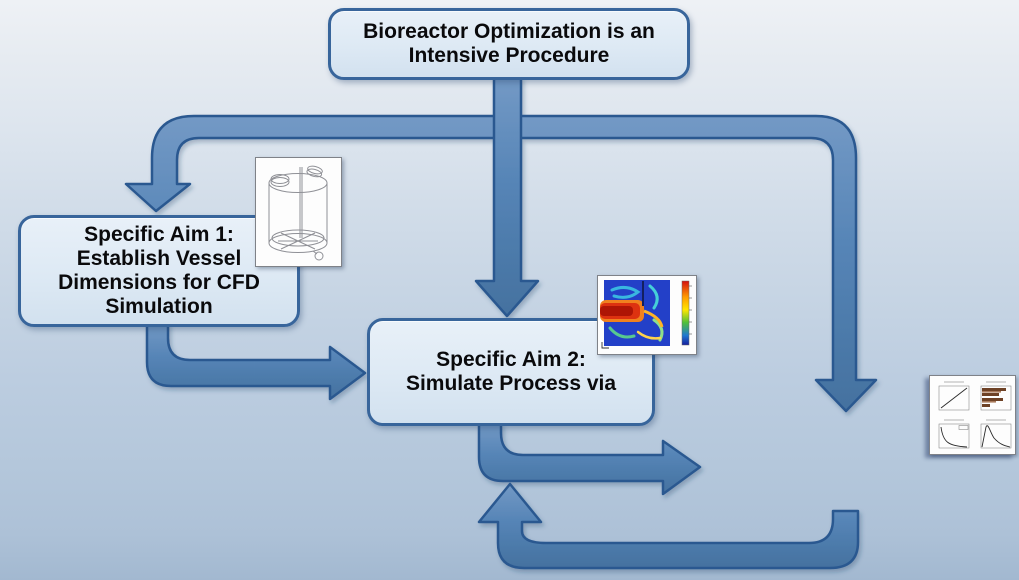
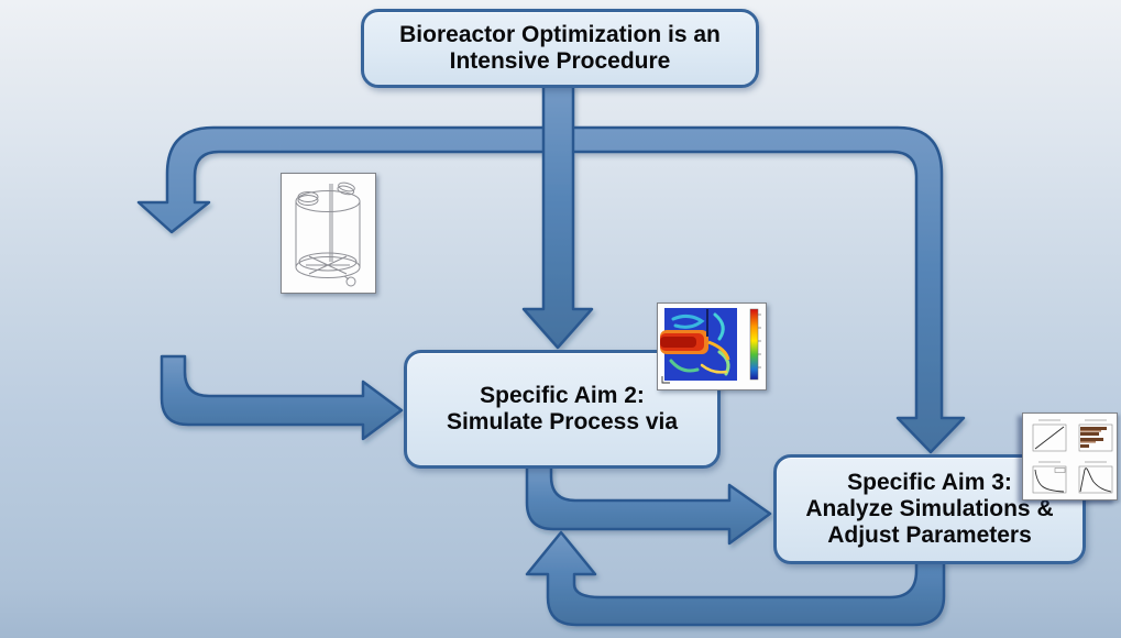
  Bioreactor Optimization is an
  Intensive Procedure
- Specific Aim 1:
- Establish Vessel
- Dimensions for CFD
- Simulation
  Specific Aim 2:
  Simulate Process via
+ Specific Aim 3:
+ Analyze Simulations &
+ Adjust Parameters
